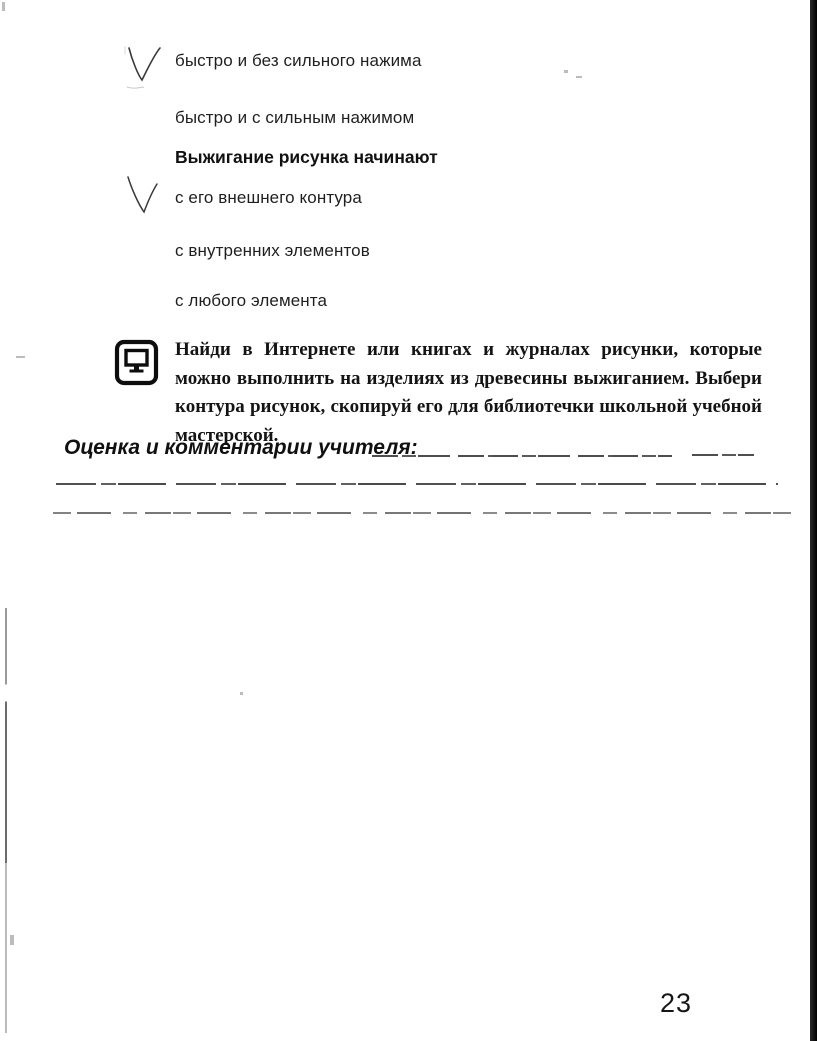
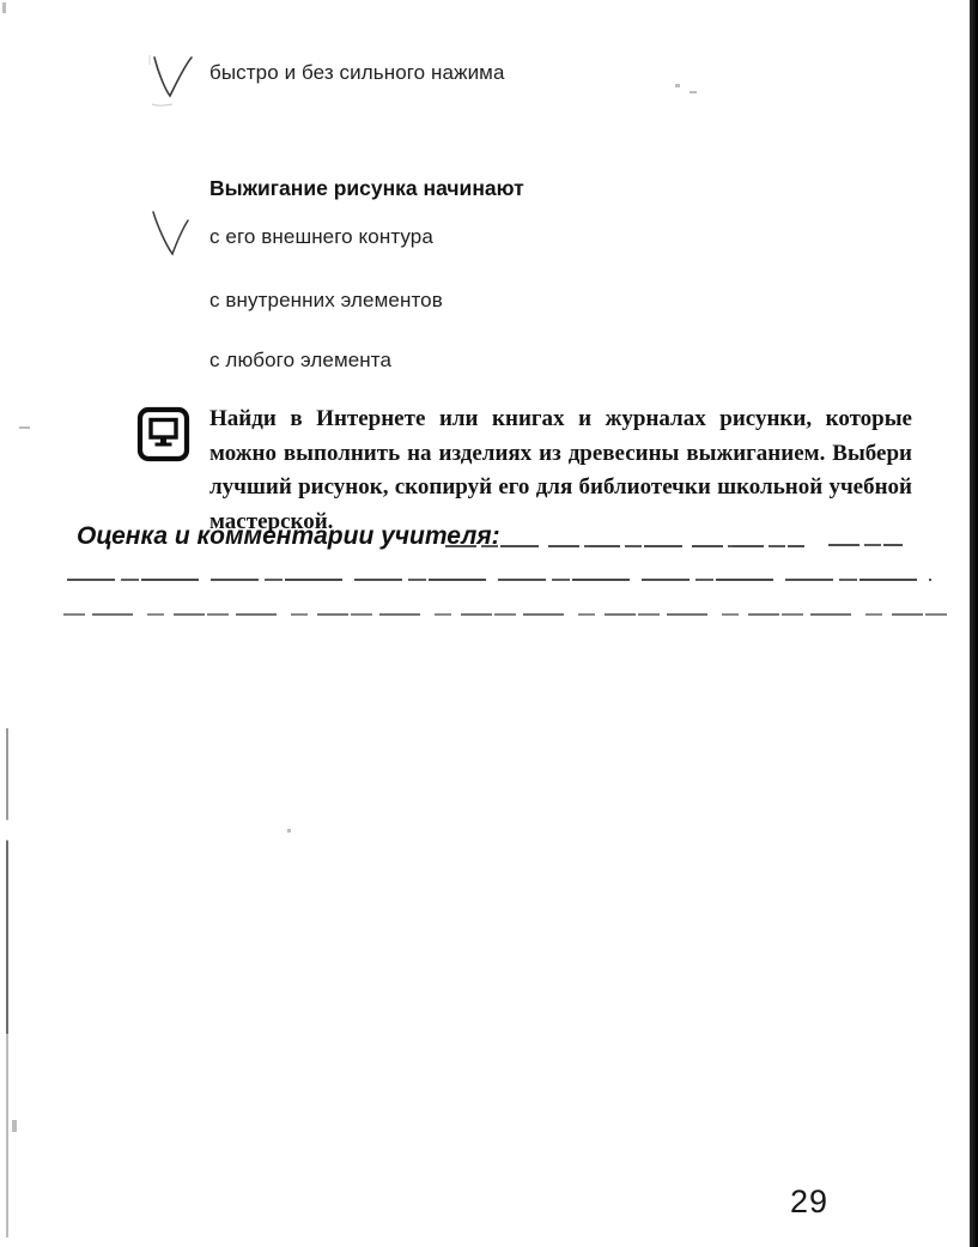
  быстро и без сильного нажима
- быстро и с сильным нажимом
  Выжигание рисунка начинают
  с его внешнего контура
  с внутренних элементов
  с любого элемента
- Найди в Интернете или книгах и журналах рисунки, которые можно выполнить на изделиях из древесины выжиганием. Выбери контура рисунок, скопируй его для библиотечки школьной учебной мастерской.
+ Найди в Интернете или книгах и журналах рисунки, которые можно выполнить на изделиях из древесины выжиганием. Выбери лучший рисунок, скопируй его для библиотечки школьной учебной мастерской.
  Оценка и комментарии учителя:
- 23
+ 29
